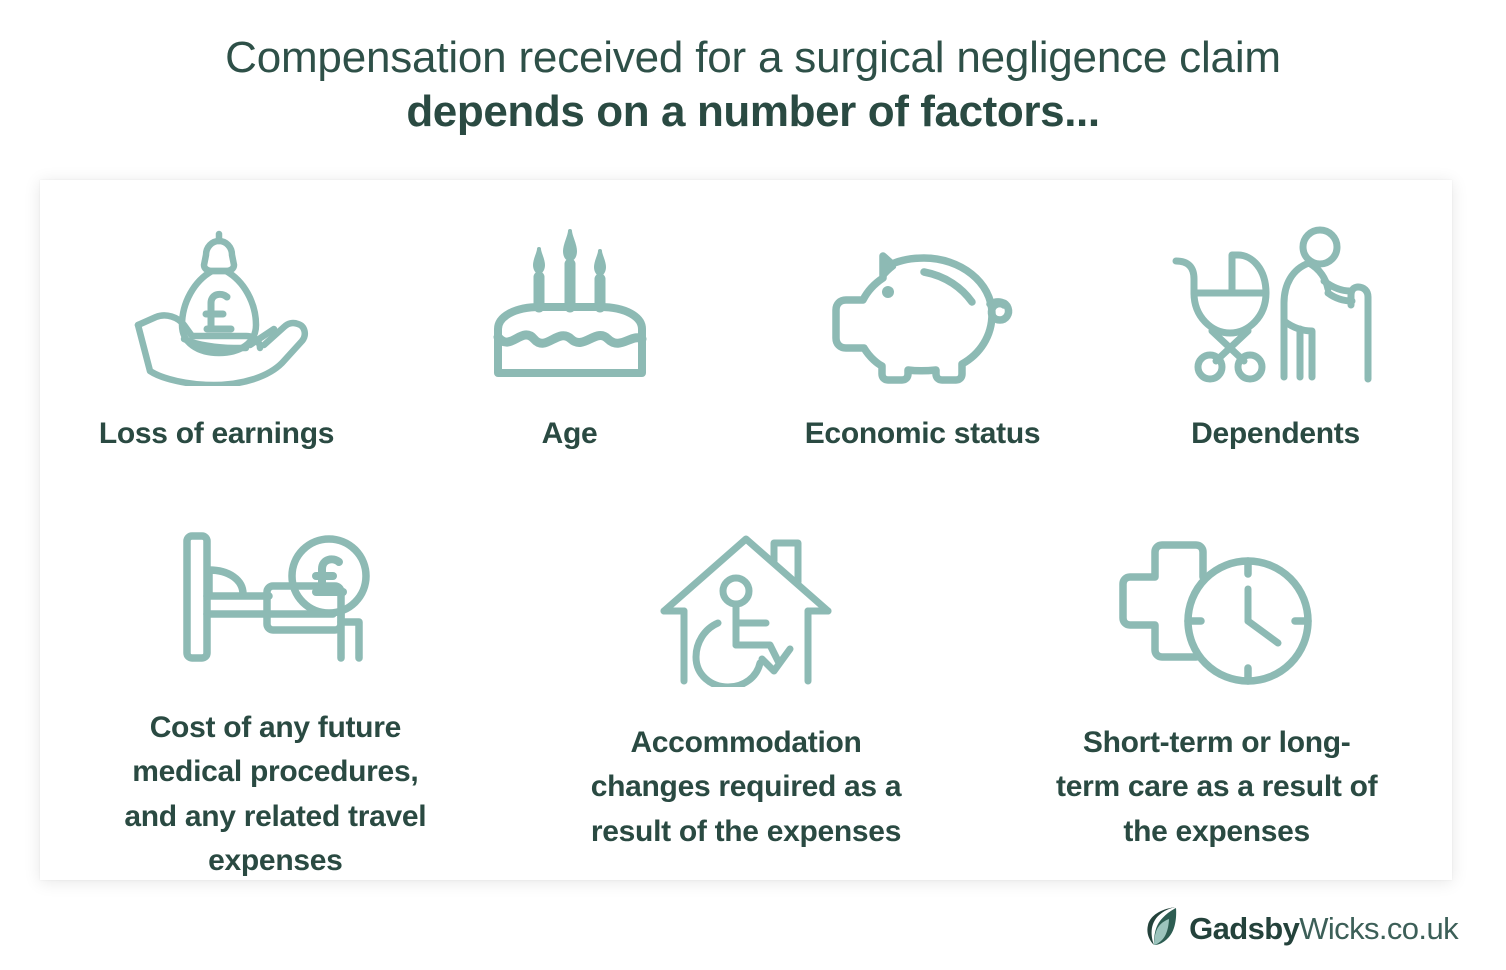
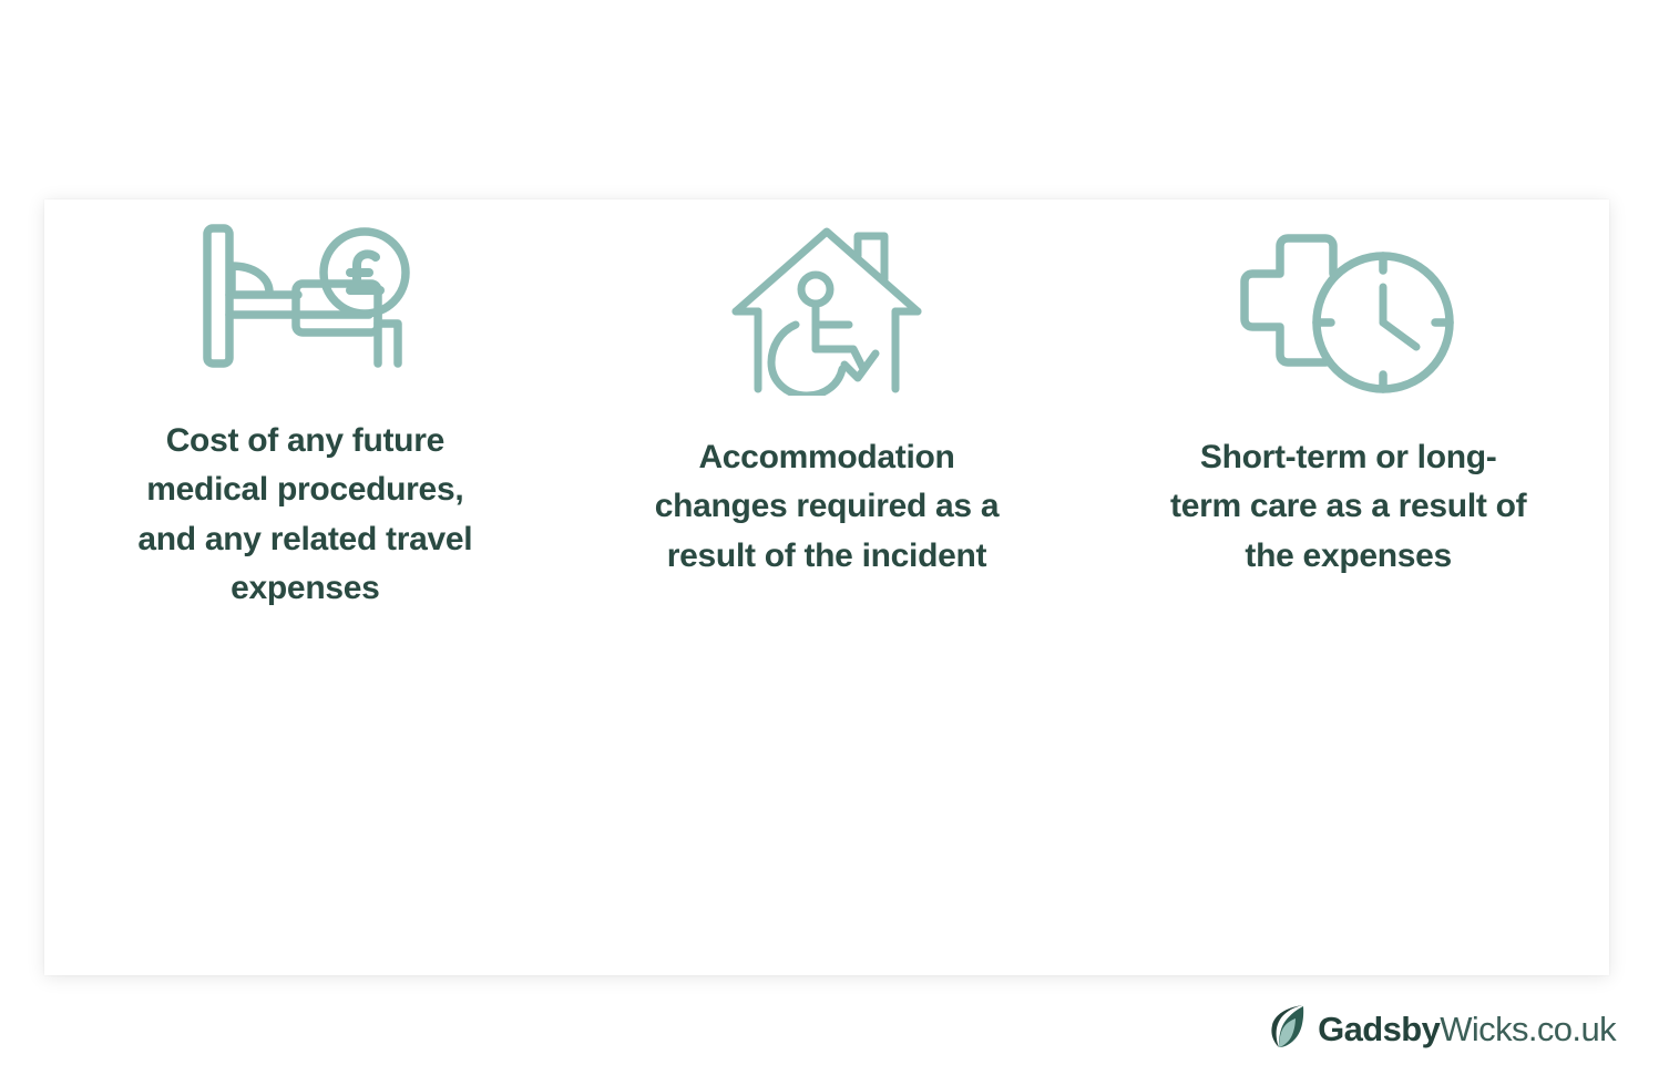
- Compensation received for a surgical negligence claim
- depends on a number of factors...
- Loss of earnings
- Age
- Economic status
- Dependents
  Cost of any future medical procedures, and any related travel expenses
- Accommodation changes required as a result of the expenses
+ Accommodation changes required as a result of the incident
  Short-term or long-term care as a result of the expenses
  GadsbyWicks.co.uk
